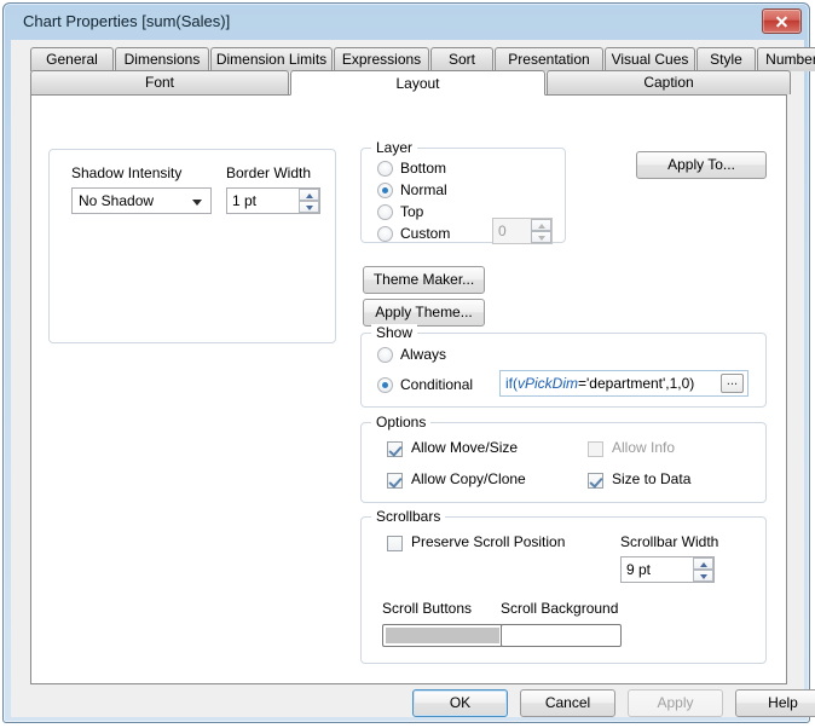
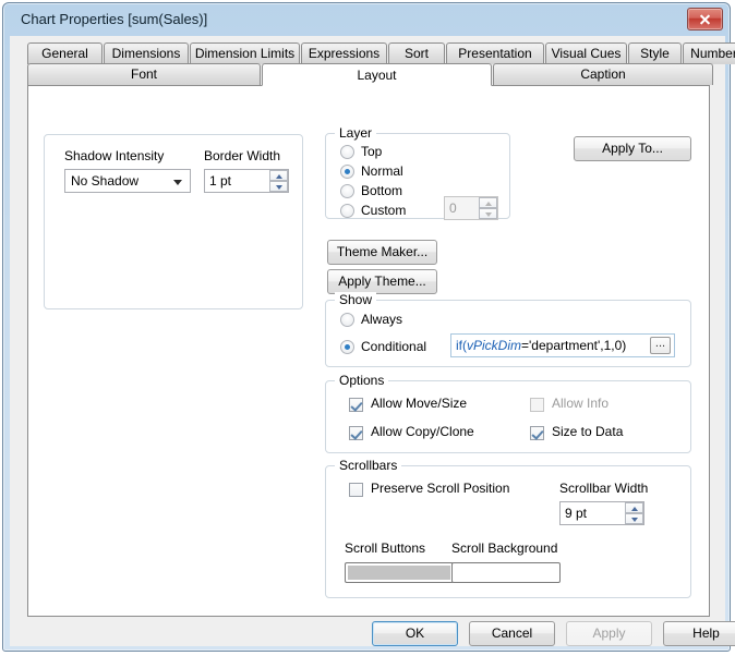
  Chart Properties [sum(Sales)]
  General Dimensions Dimension Limits Expressions Sort Presentation Visual Cues Style Numbe
  Font Layout Caption
  Shadow Intensity
  No Shadow
  Border Width
  1 pt
  Apply To...
  Layer
- Bottom
+ Top
  Normal
- Top
+ Bottom
  Custom
  0
  Theme Maker...
  Apply Theme...
  Show
  Always
  Conditional
  if(vPickDim='department',1,0)
  ...
  Options
  Allow Move/Size
  Allow Info
  Allow Copy/Clone
  Size to Data
  Scrollbars
  Preserve Scroll Position
  Scrollbar Width
  9 pt
  Scroll Buttons
  Scroll Background
  OK
  Cancel
  Apply
  Help
